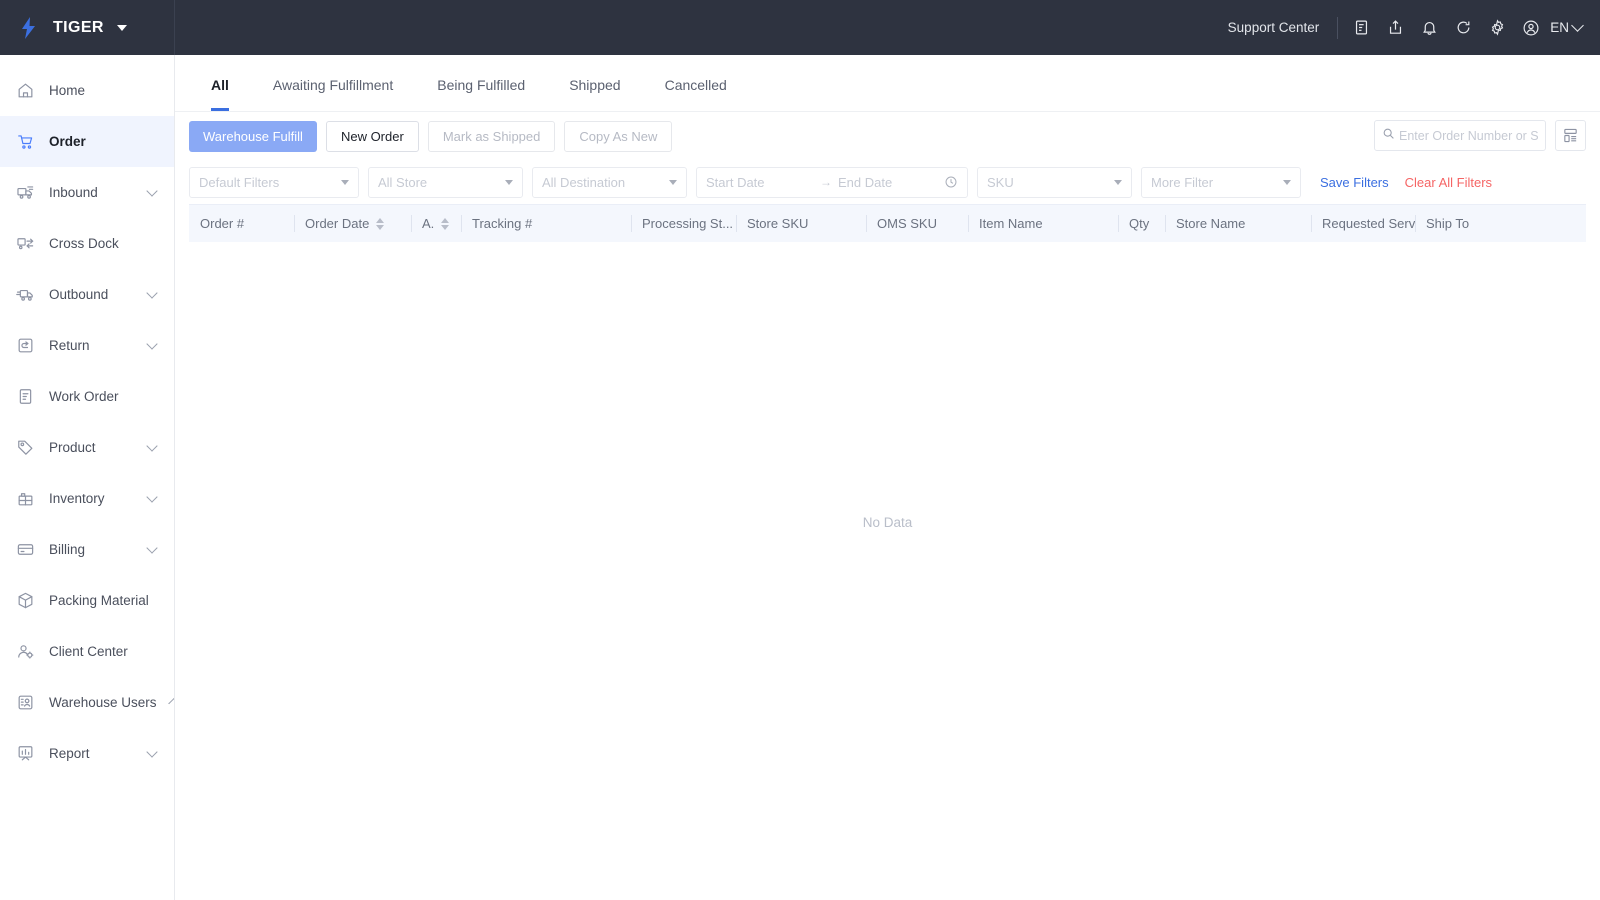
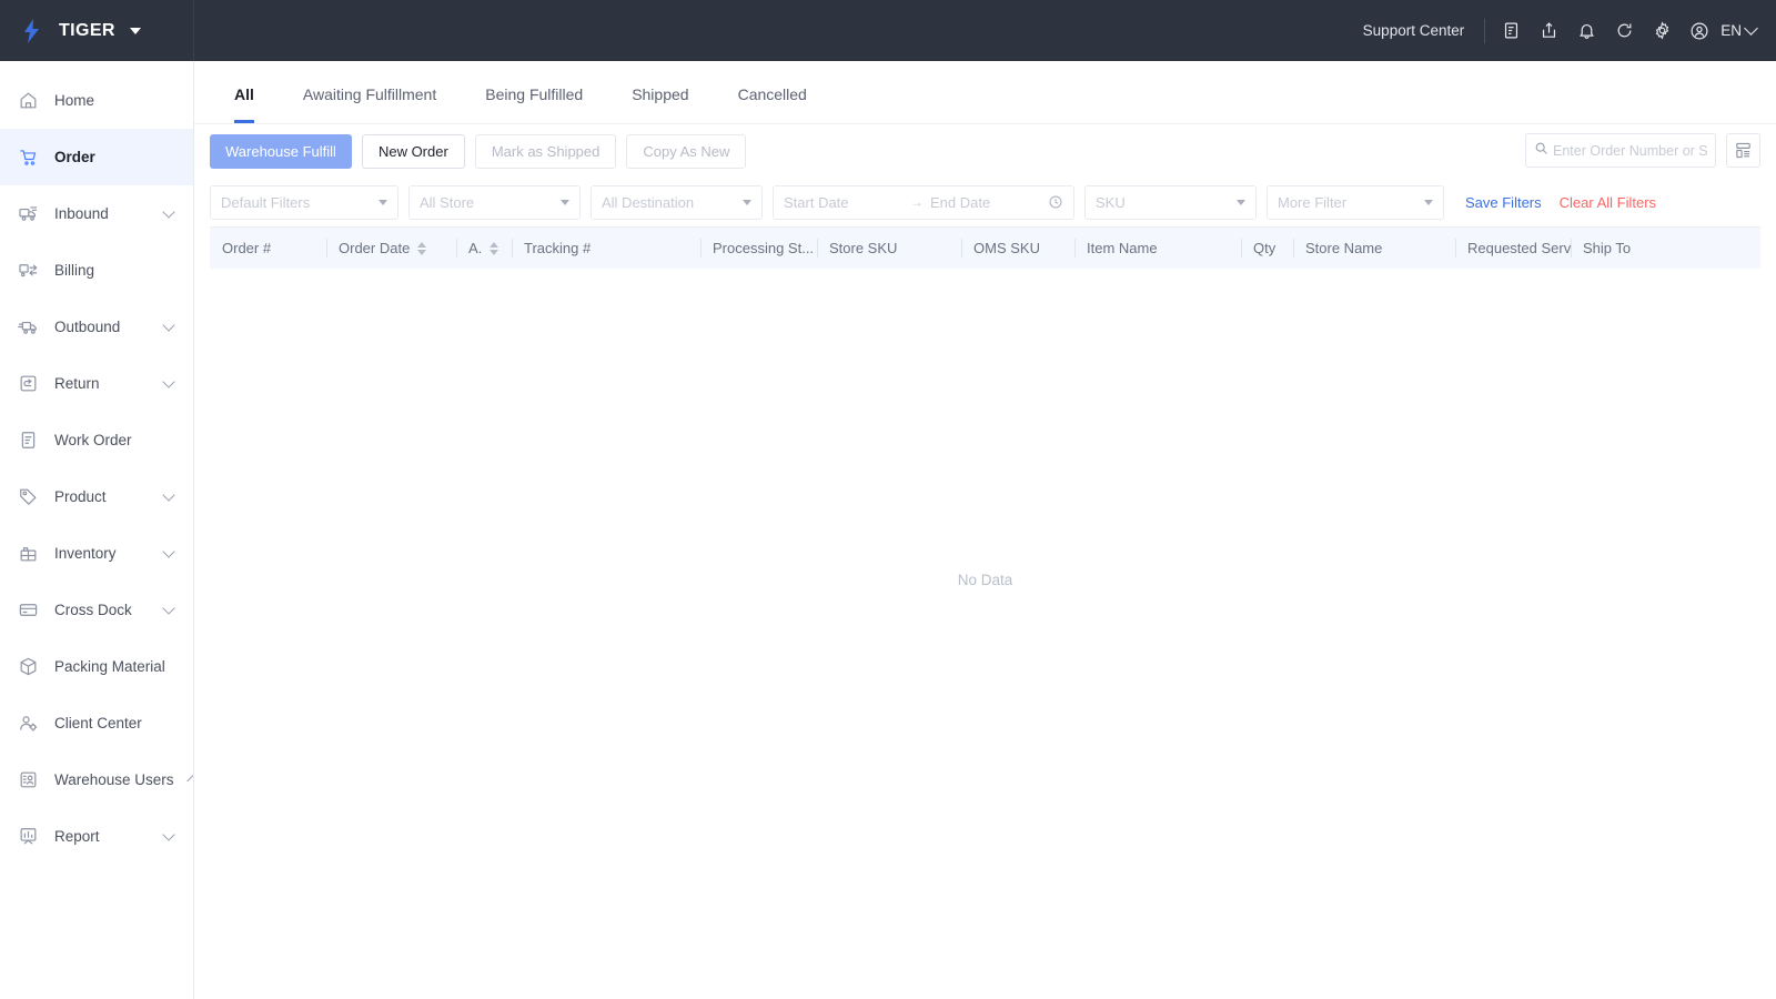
  TIGER
  Support Center
  EN
  Home
  Order
  Inbound
- Cross Dock
+ Billing
  Outbound
  Return
  Work Order
  Product
  Inventory
- Billing
+ Cross Dock
  Packing Material
  Client Center
  Warehouse Users
  Report
  All
  Awaiting Fulfillment
  Being Fulfilled
  Shipped
  Cancelled
  Warehouse Fulfill
  New Order
  Mark as Shipped
  Copy As New
  Enter Order Number or S
  Default Filters
  All Store
  All Destination
  Start Date
  →
  End Date
  SKU
  More Filter
  Save Filters
  Clear All Filters
  Order #
  Order Date
  A.
  Tracking #
  Processing St...
  Store SKU
  OMS SKU
  Item Name
  Qty
  Store Name
  Requested Serv
  Ship To
  No Data
